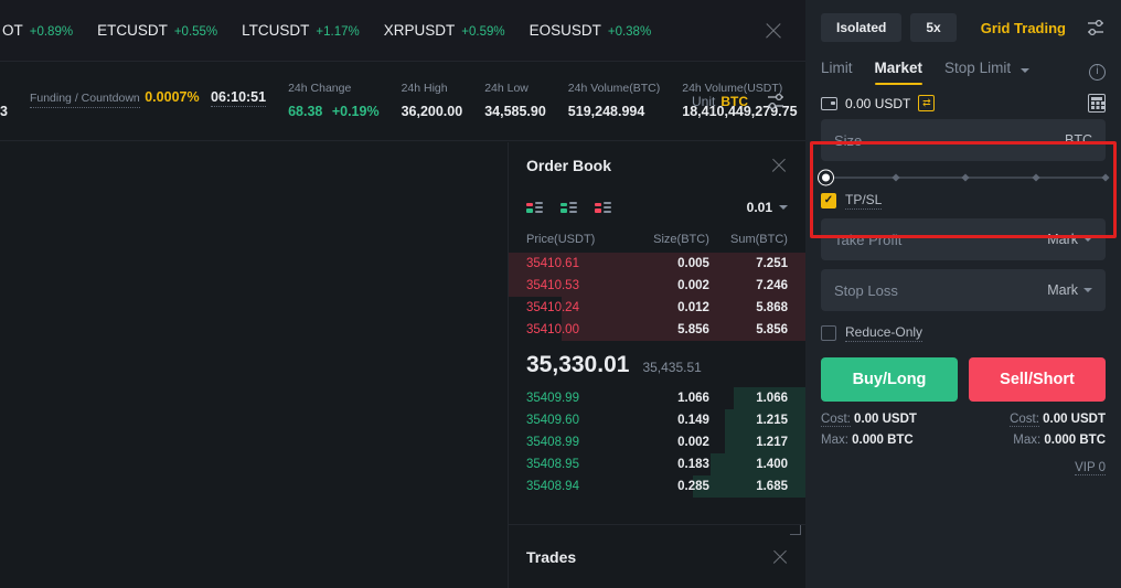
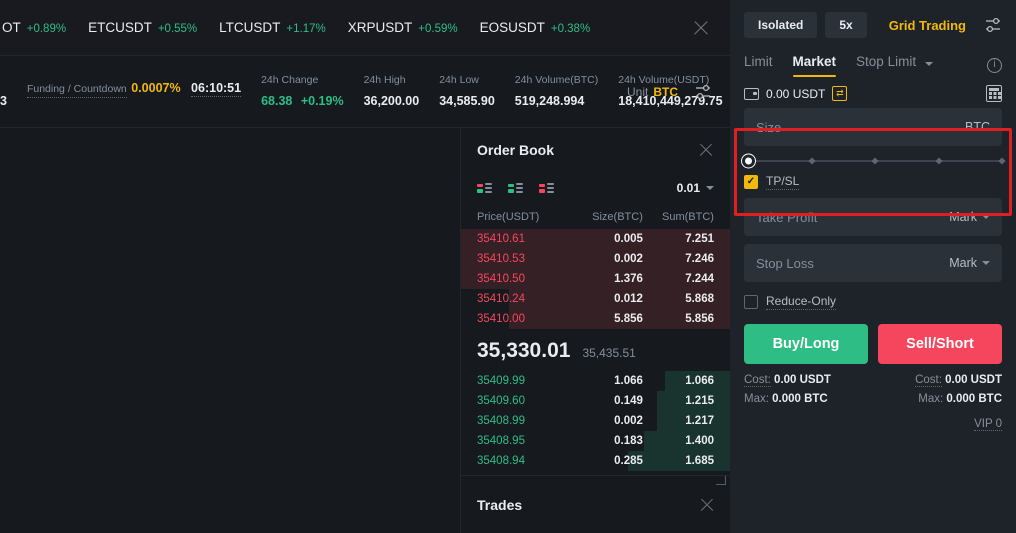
  OT
  +0.89%
  ETCUSDT
  +0.55%
  LTCUSDT
  +1.17%
  XRPUSDT
  +0.59%
  EOSUSDT
  +0.38%
  3
  Funding / Countdown 0.0007% 06:10:51
  24h Change
  68.38 +0.19%
  24h High
  36,200.00
  24h Low
  34,585.90
  24h Volume(BTC)
  519,248.994
  24h Volume(USDT)
  18,410,449,279.75
  Unit BTC
  Order Book
  0.01
  Price(USDT)
  Size(BTC)
  Sum(BTC)
  35410.61
  0.005
  7.251
  35410.53
  0.002
  7.246
+ 35410.50
+ 1.376
+ 7.244
  35410.24
  0.012
  5.868
  35410.00
  5.856
  5.856
  35,330.01
  35,435.51
  35409.99
  1.066
  1.066
  35409.60
  0.149
  1.215
  35408.99
  0.002
  1.217
  35408.95
  0.183
  1.400
  35408.94
  0.285
  1.685
  Trades
  Isolated
  5x
  Grid Trading
  Limit
  Market
  Stop Limit
  i
  0.00 USDT
  ⇄
  Size
  BTC
  ✓
  TP/SL
  Take Profit
  Mark
  Stop Loss
  Mark
  Reduce-Only
  Buy/Long
  Sell/Short
  Cost: 0.00 USDT
  Max: 0.000 BTC
  Cost: 0.00 USDT
  Max: 0.000 BTC
  VIP 0
